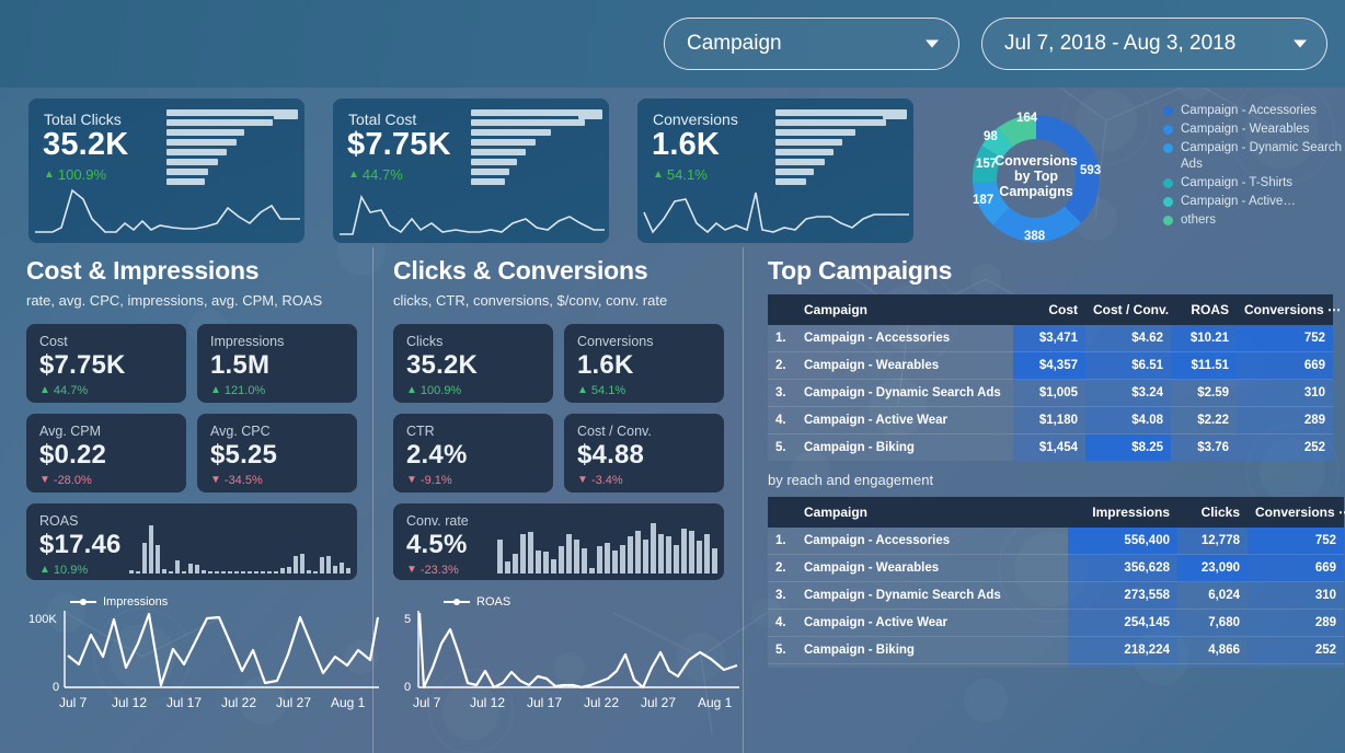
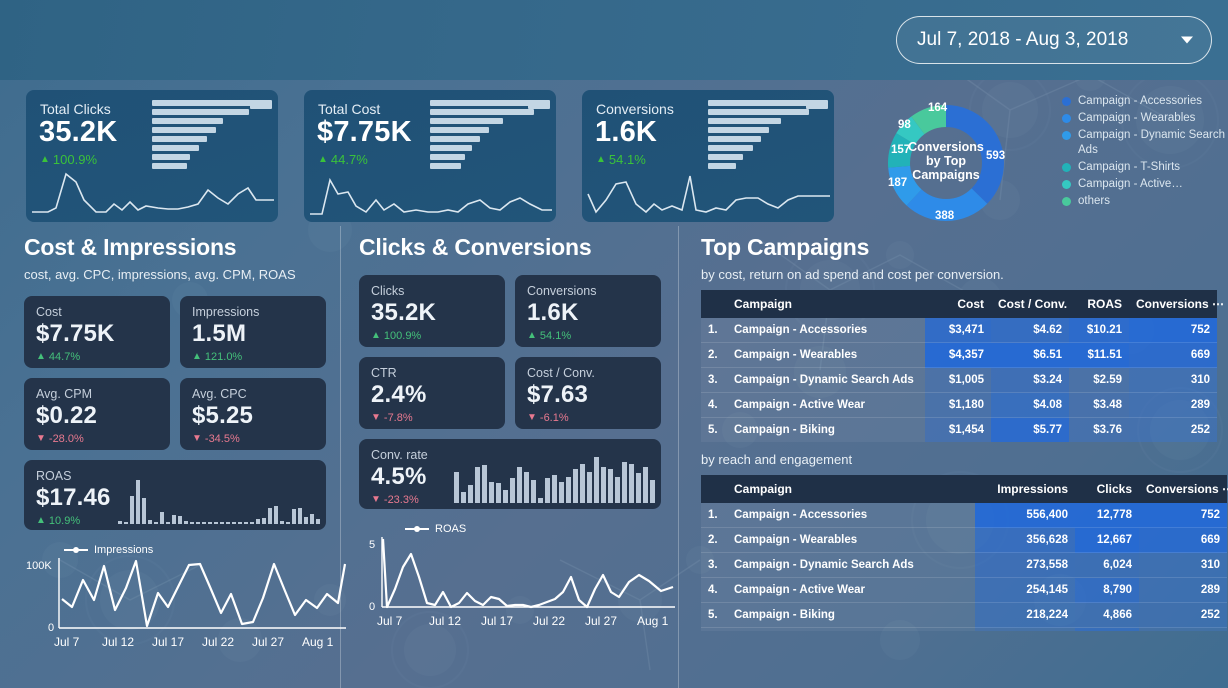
- Campaign
  Jul 7, 2018 - Aug 3, 2018
  Total Clicks
  35.2K
  ▲
  100.9%
  Total Cost
  $7.75K
  ▲
  44.7%
  Conversions
  1.6K
  ▲
  54.1%
  Conversions
  by Top
  Campaigns
  593
  388
  187
  157
  98
  164
  Campaign - Accessories
  Campaign - Wearables
  Campaign - Dynamic Search Ads
  Campaign - T-Shirts
  Campaign - Active…
  others
  Cost & Impressions
- rate, avg. CPC, impressions, avg. CPM, ROAS
+ cost, avg. CPC, impressions, avg. CPM, ROAS
  Cost
  $7.75K
  ▲
  44.7%
  Impressions
  1.5M
  ▲
  121.0%
  Avg. CPM
  $0.22
  ▼
  -28.0%
  Avg. CPC
  $5.25
  ▼
  -34.5%
  ROAS
  $17.46
  ▲
  10.9%
  Impressions
  100K
  0
  Jul 7
  Jul 12
  Jul 17
  Jul 22
  Jul 27
  Aug 1
  Clicks & Conversions
- clicks, CTR, conversions, $/conv, conv. rate
  Clicks
  35.2K
  ▲
  100.9%
  Conversions
  1.6K
  ▲
  54.1%
  CTR
  2.4%
  ▼
- -9.1%
+ -7.8%
  Cost / Conv.
- $4.88
+ $7.63
  ▼
- -3.4%
+ -6.1%
  Conv. rate
  4.5%
  ▼
  -23.3%
  ROAS
  5
  0
  Jul 7
  Jul 12
  Jul 17
  Jul 22
  Jul 27
  Aug 1
  Top Campaigns
+ by cost, return on ad spend and cost per conversion.
  	Campaign	Cost	Cost / Conv.	ROAS	Conversions ⋯
  1.	Campaign - Accessories	$3,471	$4.62	$10.21	752
  2.	Campaign - Wearables	$4,357	$6.51	$11.51	669
  3.	Campaign - Dynamic Search Ads	$1,005	$3.24	$2.59	310
- 4.	Campaign - Active Wear	$1,180	$4.08	$2.22	289
+ 4.	Campaign - Active Wear	$1,180	$4.08	$3.48	289
- 5.	Campaign - Biking	$1,454	$8.25	$3.76	252
+ 5.	Campaign - Biking	$1,454	$5.77	$3.76	252
  by reach and engagement
  	Campaign	Impressions	Clicks	Conversions
  1.	Campaign - Accessories	556,400	12,778	752
- 2.	Campaign - Wearables	356,628	23,090	669
+ 2.	Campaign - Wearables	356,628	12,667	669
  3.	Campaign - Dynamic Search Ads	273,558	6,024	310
- 4.	Campaign - Active Wear	254,145	7,680	289
+ 4.	Campaign - Active Wear	254,145	8,790	289
  5.	Campaign - Biking	218,224	4,866	252
